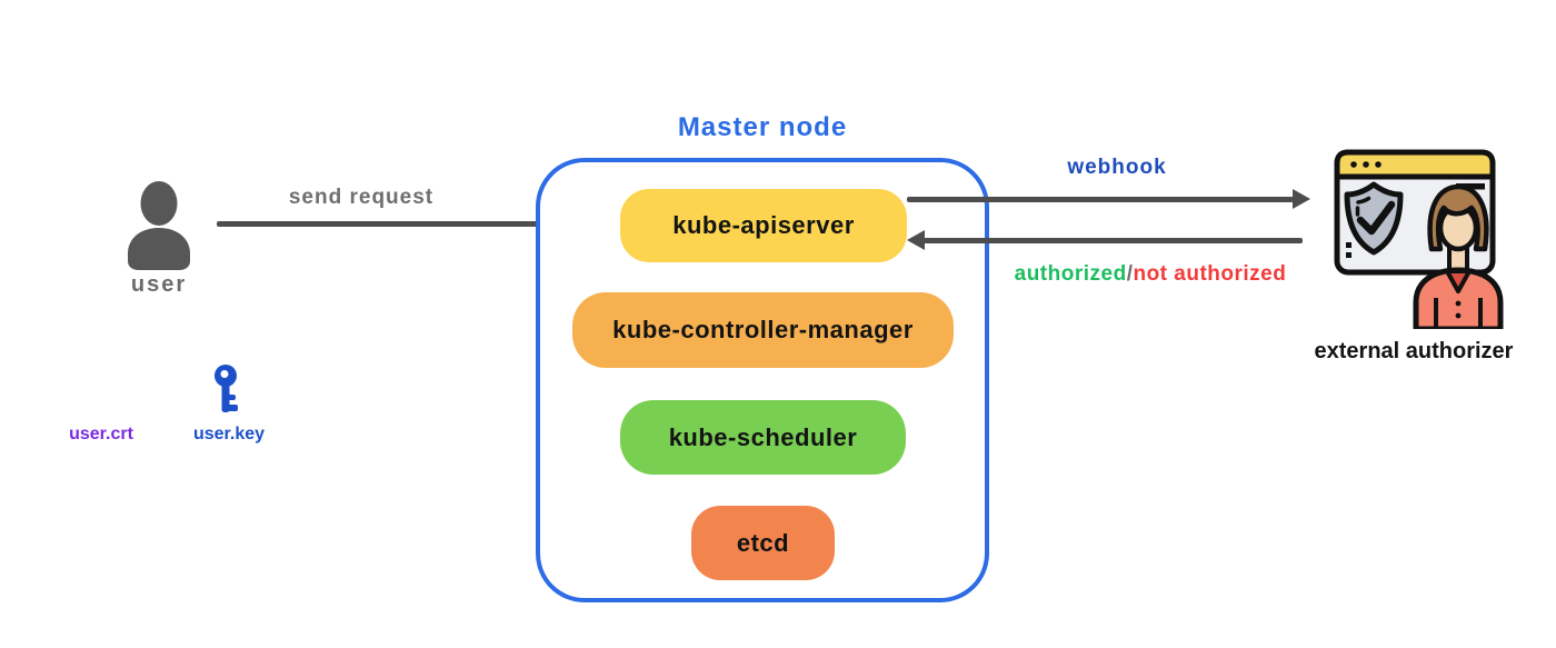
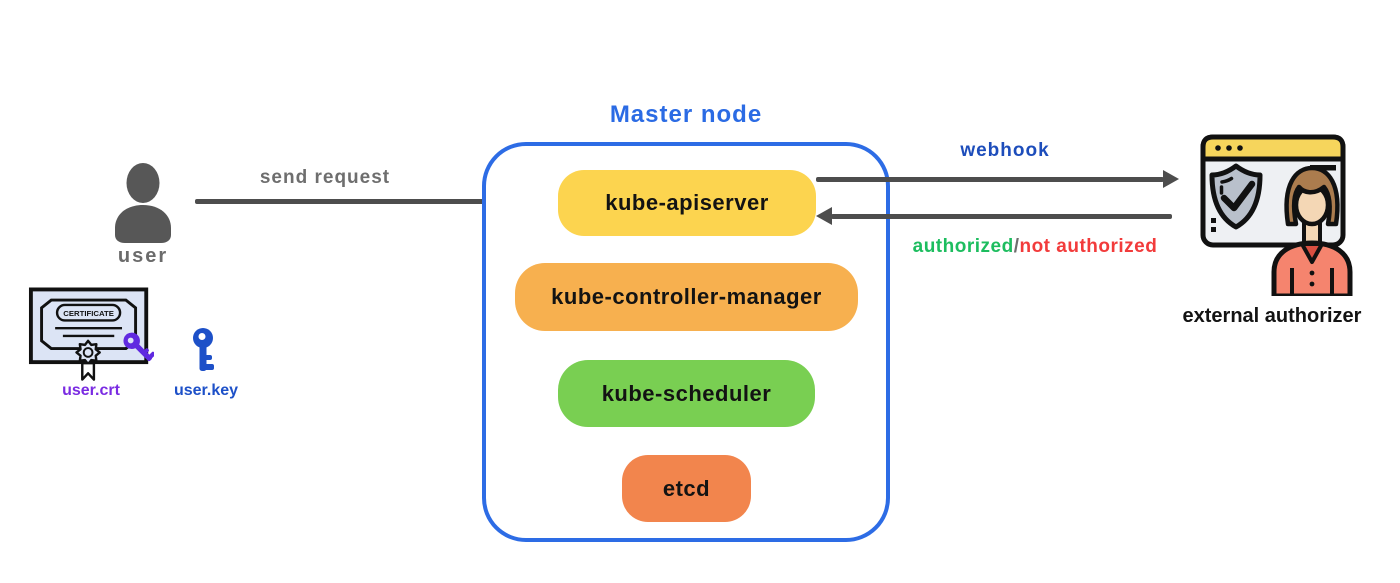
  user
  send request
  Master node
  kube-apiserver
  kube-controller-manager
  kube-scheduler
  etcd
  webhook
  authorized/not authorized
  external authorizer
+ CERTIFICATE
  user.crt
  user.key
